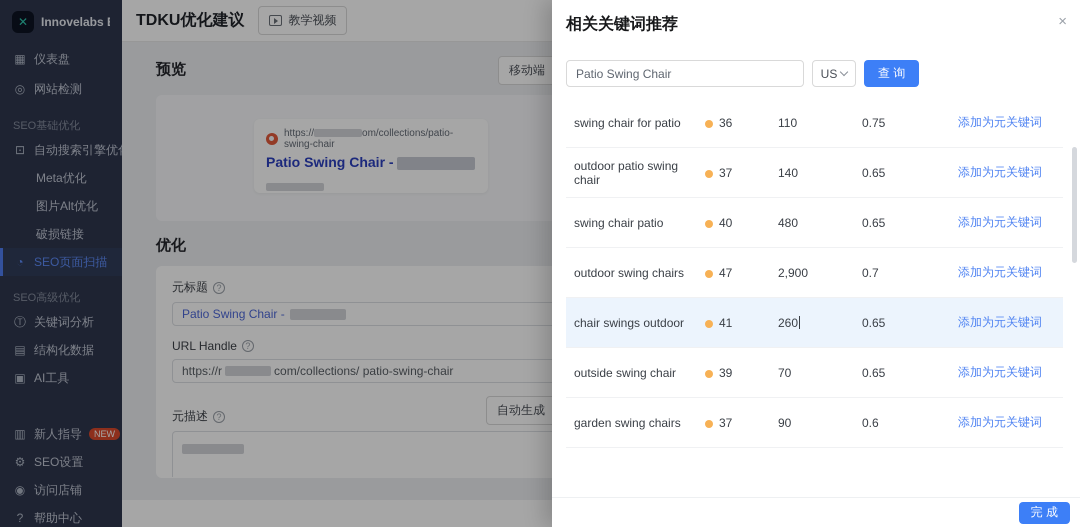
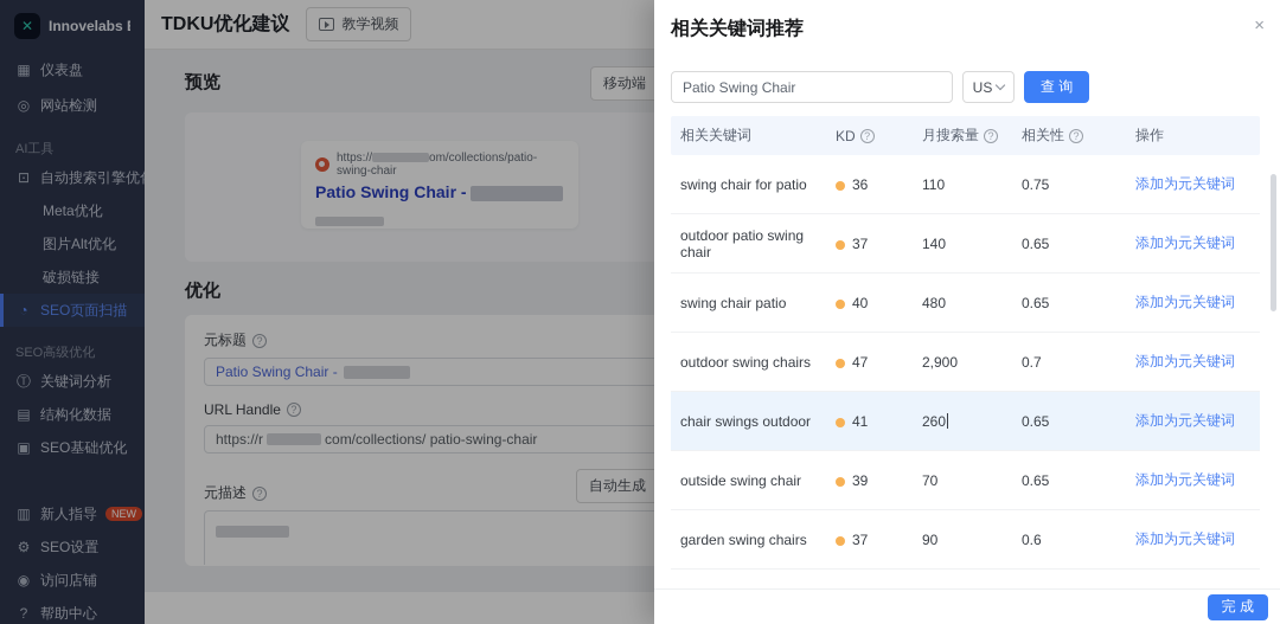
  ✕
  Innovelabs
  ▦
  仪表盘
  ◎
  网站检测
- SEO基础优化
+ AI工具
  ⊡
  自动搜索引擎优
  Meta优化
  图片Alt优化
  破损链接
  ◔
  SEO页面扫描
  SEO高级优化
  Ⓣ
  关键词分析
  ▤
  结构化数据
  ▣
- AI工具
+ SEO基础优化
  ▥
  新人指导
  NEW
  ⚙
  SEO设置
  ◉
  访问店铺
  ?
  帮助中心
  TDKU优化建议
  教学视频
  预览
  移动端
  https:// om/collections/patio-swing-chair
  Patio Swing Chair -
  优化
  元标题
  Patio Swing Chair -
  URL Handle
  https://r
  com/collections/ patio-swing-chair
  元描述
  自动生成
  相关关键词推荐
  ×
  Patio Swing Chair
  US
  查 询
+ 相关关键词
+ KD
+ 月搜索量
+ 相关性
+ 操作
  swing chair for patio
  36
  110
  0.75
  添加为元关键词
  outdoor patio swing chair
  37
  140
  0.65
  添加为元关键词
  swing chair patio
  40
  480
  0.65
  添加为元关键词
  outdoor swing chairs
  47
  2,900
  0.7
  添加为元关键词
  chair swings outdoor
  41
  260
  0.65
  添加为元关键词
  outside swing chair
  39
  70
  0.65
  添加为元关键词
  garden swing chairs
  37
  90
  0.6
  添加为元关键词
  完 成
